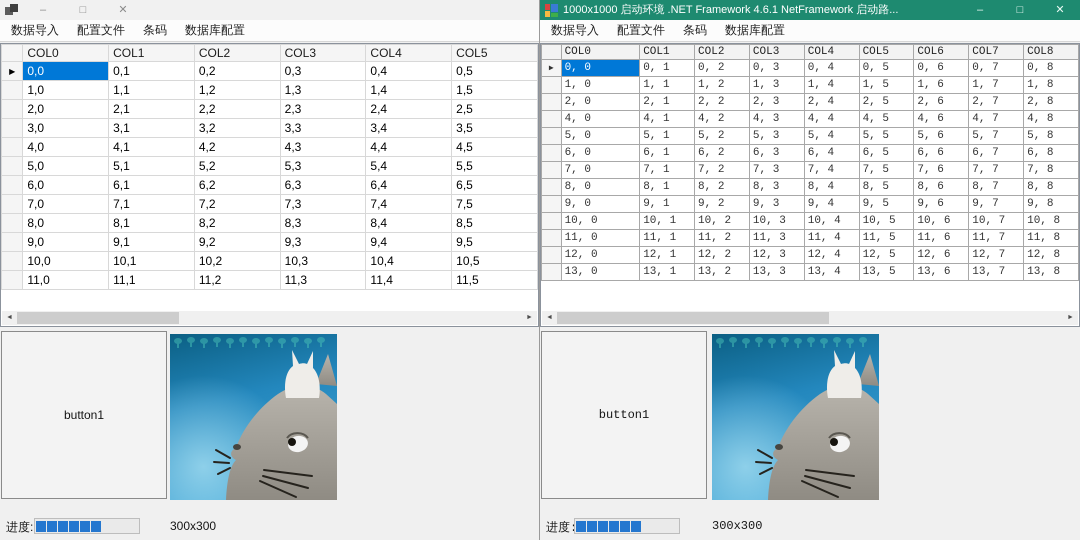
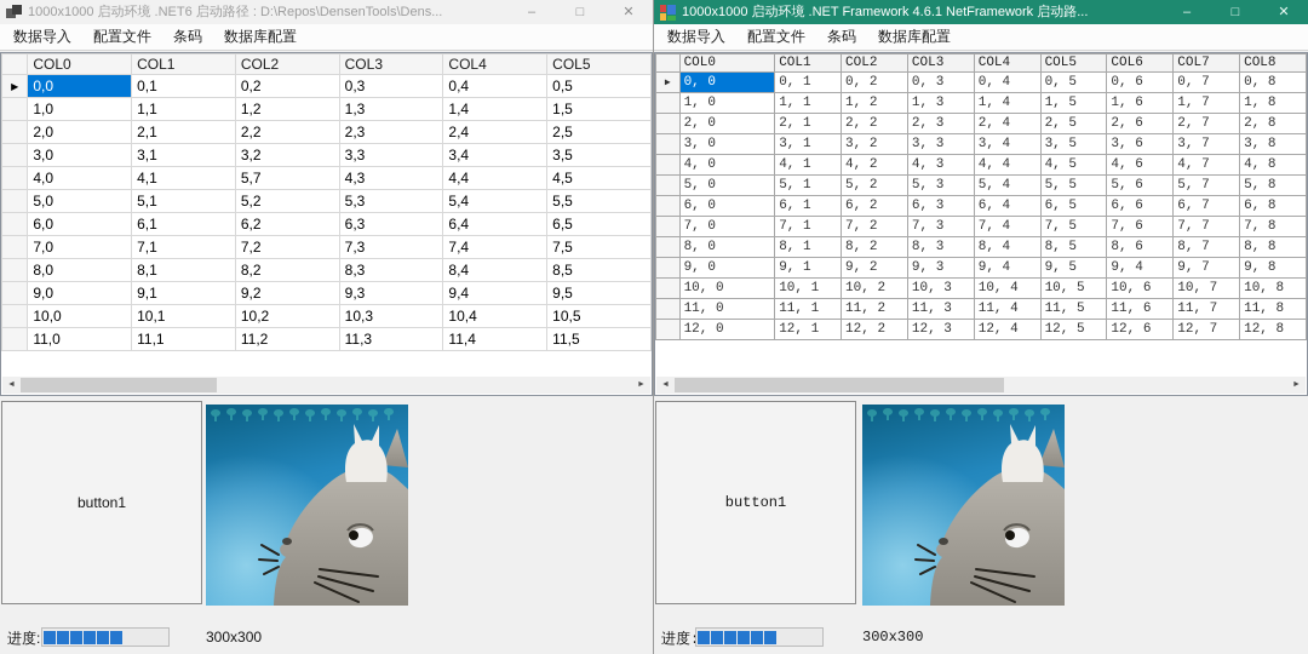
+ 1000x1000 启动环境 .NET6 启动路径 : D:\Repos\DensenTools\Dens...
  –
  □
  ✕
  数据导入
  配置文件
  条码
  数据库配置
  	COL0	COL1	COL2	COL3	COL4	COL5
  ▶	0,0	0,1	0,2	0,3	0,4	0,5
  	1,0	1,1	1,2	1,3	1,4	1,5
  	2,0	2,1	2,2	2,3	2,4	2,5
  	3,0	3,1	3,2	3,3	3,4	3,5
- 	4,0	4,1	4,2	4,3	4,4	4,5
+ 	4,0	4,1	5,7	4,3	4,4	4,5
  	5,0	5,1	5,2	5,3	5,4	5,5
  	6,0	6,1	6,2	6,3	6,4	6,5
  	7,0	7,1	7,2	7,3	7,4	7,5
  	8,0	8,1	8,2	8,3	8,4	8,5
  	9,0	9,1	9,2	9,3	9,4	9,5
  	10,0	10,1	10,2	10,3	10,4	10,5
  	11,0	11,1	11,2	11,3	11,4	11,5
  button1
  进度:
  300x300
  1000x1000 启动环境 .NET Framework 4.6.1 NetFramework 启动路...
  –
  □
  ✕
  数据导入
  配置文件
  条码
  数据库配置
  	COL0	COL1	COL2	COL3	COL4	COL5	COL6	COL7	COL8
  ▶	0, 0	0, 1	0, 2	0, 3	0, 4	0, 5	0, 6	0, 7	0, 8
  	1, 0	1, 1	1, 2	1, 3	1, 4	1, 5	1, 6	1, 7	1, 8
  	2, 0	2, 1	2, 2	2, 3	2, 4	2, 5	2, 6	2, 7	2, 8
+ 	3, 0	3, 1	3, 2	3, 3	3, 4	3, 5	3, 6	3, 7	3, 8
  	4, 0	4, 1	4, 2	4, 3	4, 4	4, 5	4, 6	4, 7	4, 8
  	5, 0	5, 1	5, 2	5, 3	5, 4	5, 5	5, 6	5, 7	5, 8
  	6, 0	6, 1	6, 2	6, 3	6, 4	6, 5	6, 6	6, 7	6, 8
  	7, 0	7, 1	7, 2	7, 3	7, 4	7, 5	7, 6	7, 7	7, 8
  	8, 0	8, 1	8, 2	8, 3	8, 4	8, 5	8, 6	8, 7	8, 8
- 	9, 0	9, 1	9, 2	9, 3	9, 4	9, 5	9, 6	9, 7	9, 8
+ 	9, 0	9, 1	9, 2	9, 3	9, 4	9, 5	9, 4	9, 7	9, 8
  	10, 0	10, 1	10, 2	10, 3	10, 4	10, 5	10, 6	10, 7	10, 8
  	11, 0	11, 1	11, 2	11, 3	11, 4	11, 5	11, 6	11, 7	11, 8
  	12, 0	12, 1	12, 2	12, 3	12, 4	12, 5	12, 6	12, 7	12, 8
- 	13, 0	13, 1	13, 2	13, 3	13, 4	13, 5	13, 6	13, 7	13, 8
  button1
  300x300
